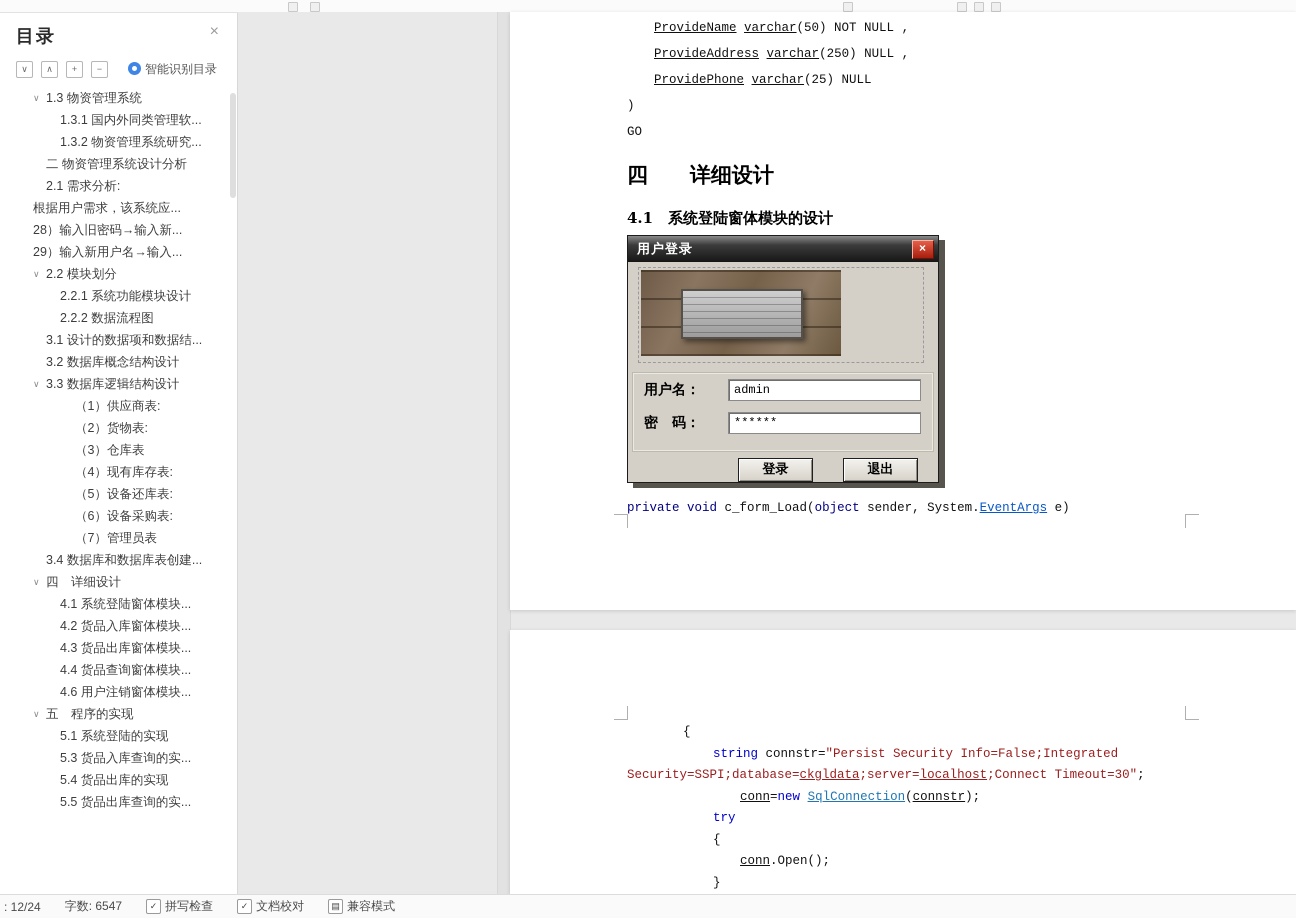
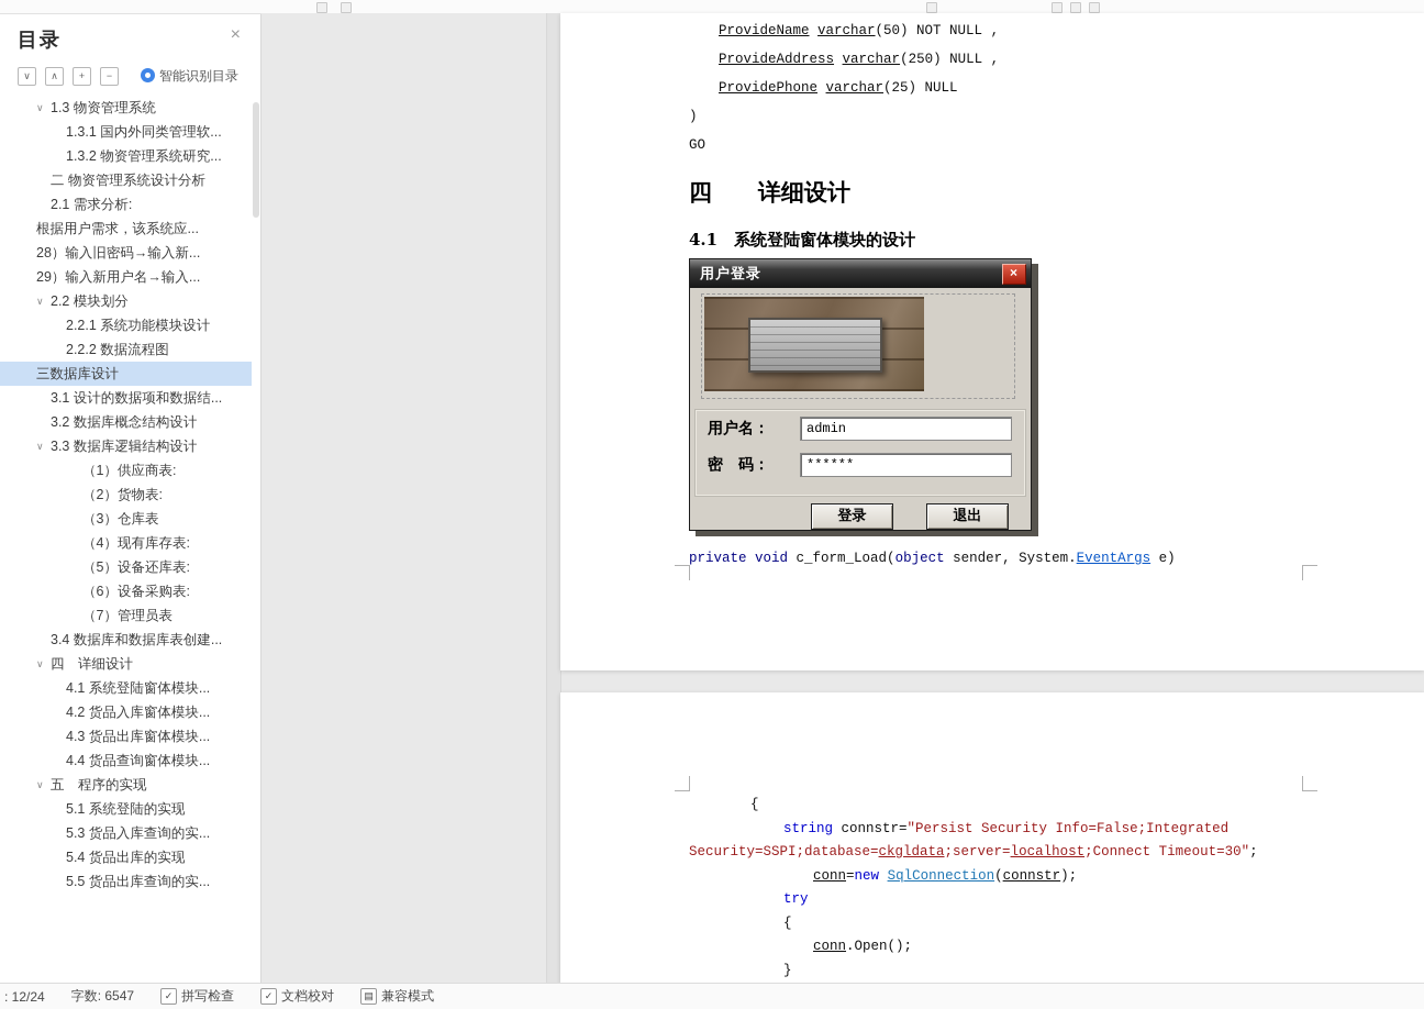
  目录
  ×
  ∨ ∧ + − 智能识别目录
  ∨
  1.3 物资管理系统
  1.3.1 国内外同类管理软...
  1.3.2 物资管理系统研究...
  二 物资管理系统设计分析
  2.1 需求分析:
  根据用户需求，该系统应...
  28）输入旧密码→输入新...
  29）输入新用户名→输入...
  ∨
  2.2 模块划分
  2.2.1 系统功能模块设计
  2.2.2 数据流程图
+ 三数据库设计
  3.1 设计的数据项和数据结...
  3.2 数据库概念结构设计
  ∨
  3.3 数据库逻辑结构设计
  （1）供应商表:
  （2）货物表:
  （3）仓库表
  （4）现有库存表:
  （5）设备还库表:
  （6）设备采购表:
  （7）管理员表
  3.4 数据库和数据库表创建...
  ∨
  四 详细设计
  4.1 系统登陆窗体模块...
  4.2 货品入库窗体模块...
  4.3 货品出库窗体模块...
  4.4 货品查询窗体模块...
- 4.6 用户注销窗体模块...
  ∨
  五 程序的实现
  5.1 系统登陆的实现
  5.3 货品入库查询的实...
  5.4 货品出库的实现
  5.5 货品出库查询的实...
  ProvideName varchar(50) NOT NULL ,
  ProvideAddress varchar(250) NULL ,
  ProvidePhone varchar(25) NULL
  )
  GO
  四 详细设计
  4.1 系统登陆窗体模块的设计
  用户登录
  ×
  用户名：
  admin
  密 码：
  ******
  登录
  退出
  private void c_form_Load(object sender, System.EventArgs e)
  {
  string connstr="Persist Security Info=False;Integrated
  Security=SSPI;database=ckgldata;server=localhost;Connect Timeout=30";
  conn=new SqlConnection(connstr);
  try
  {
  conn.Open();
  }
  : 12/24
  字数: 6547
  ✓
  拼写检查
  ✓
  文档校对
  ▤
  兼容模式
